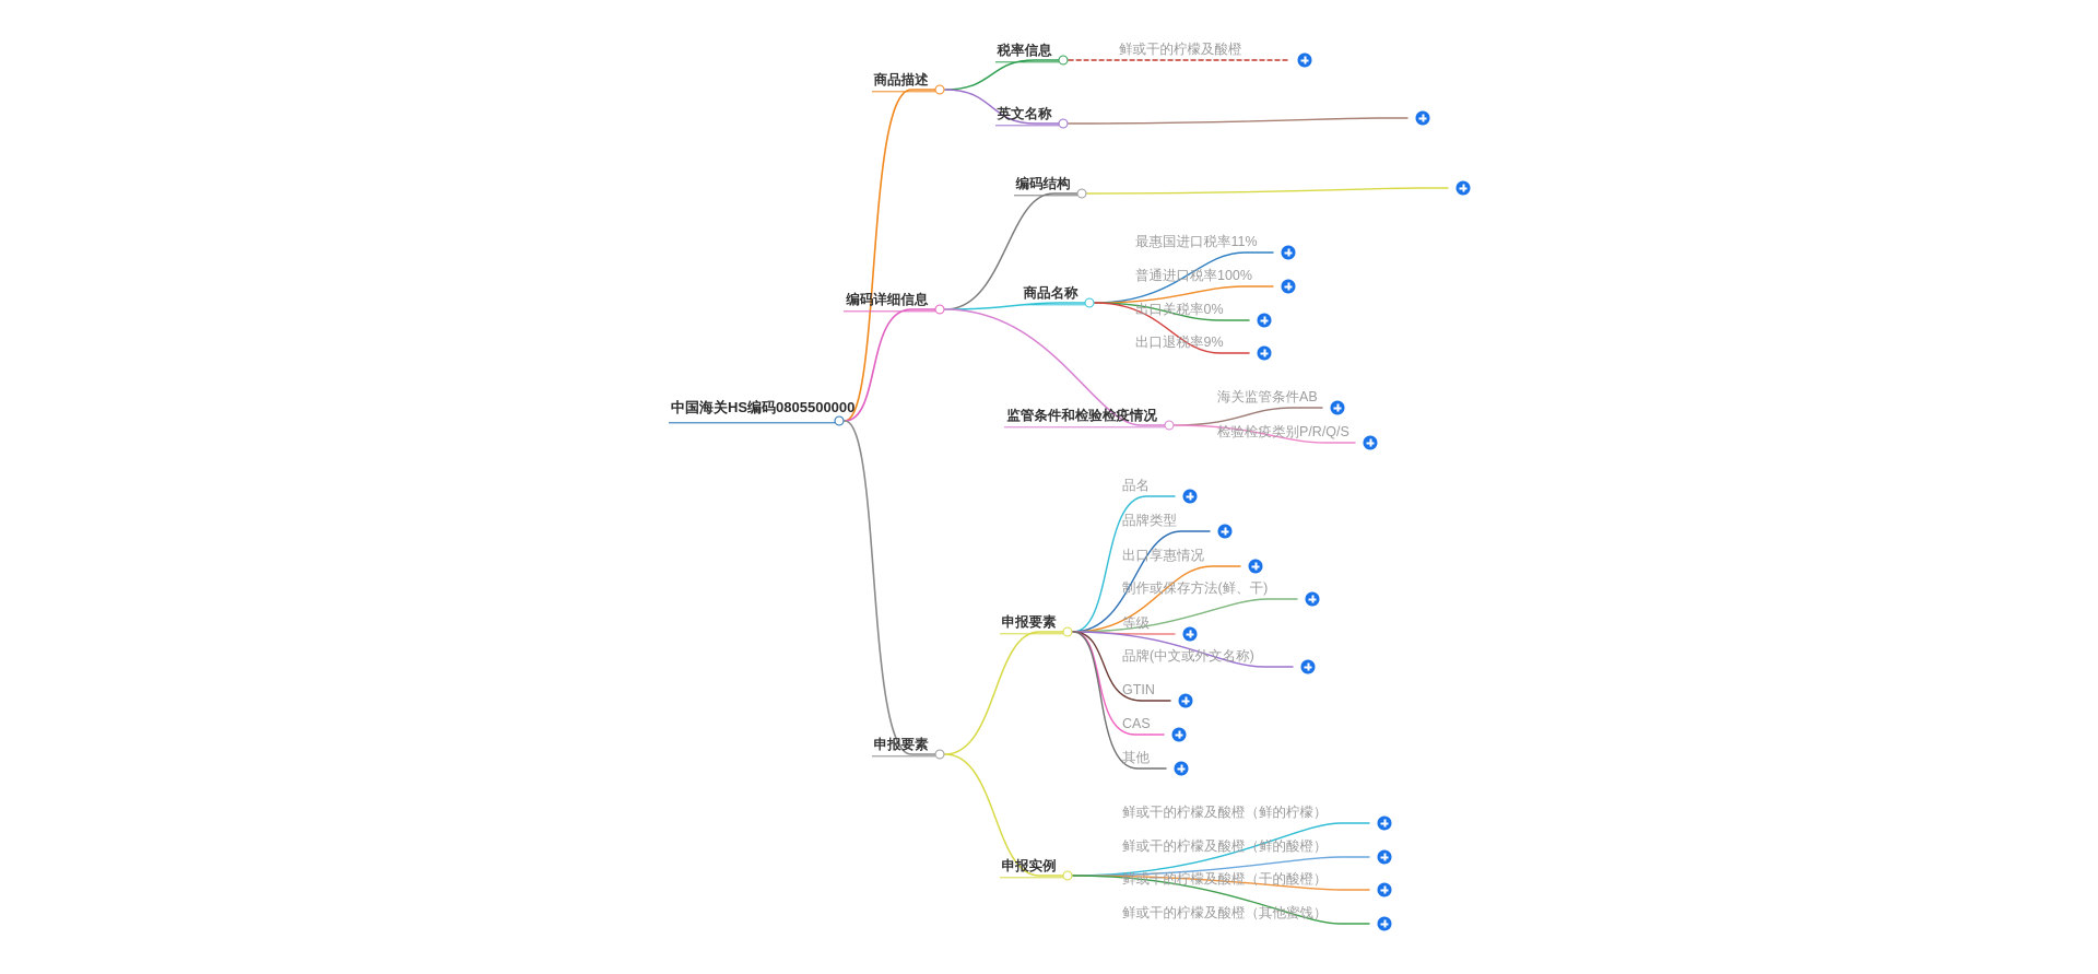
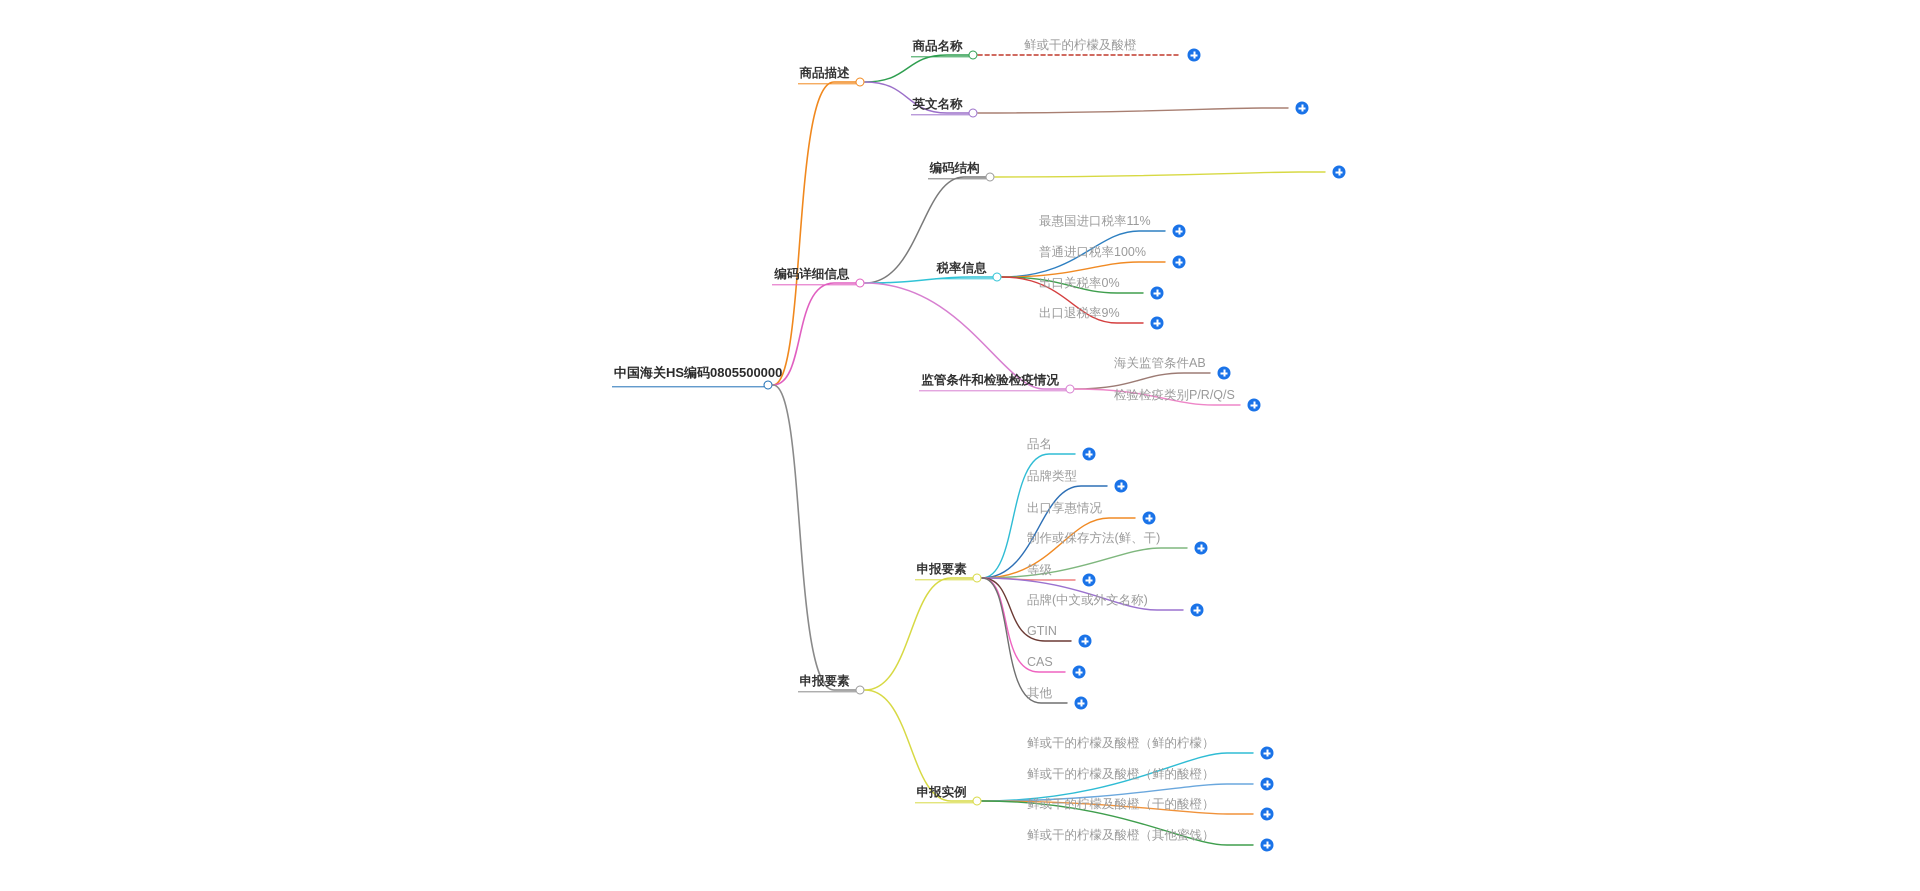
  中国海关HS编码0805500000
  商品描述
- 税率信息
+ 商品名称
  鲜或干的柠檬及酸橙
  英文名称
  编码详细信息
  编码结构
- 商品名称
+ 税率信息
  最惠国进口税率11%
  普通进口税率100%
  出口关税率0%
  出口退税率9%
  监管条件和检验检疫情况
  海关监管条件AB
  检验检疫类别P/R/Q/S
  申报要素
  申报要素
  品名
  品牌类型
  出口享惠情况
  制作或保存方法(鲜、干)
  等级
  品牌(中文或外文名称)
  GTIN
  CAS
  其他
  申报实例
  鲜或干的柠檬及酸橙（鲜的柠檬）
  鲜或干的柠檬及酸橙（鲜的酸橙）
  鲜或干的柠檬及酸橙（干的酸橙）
  鲜或干的柠檬及酸橙（其他蜜饯）
